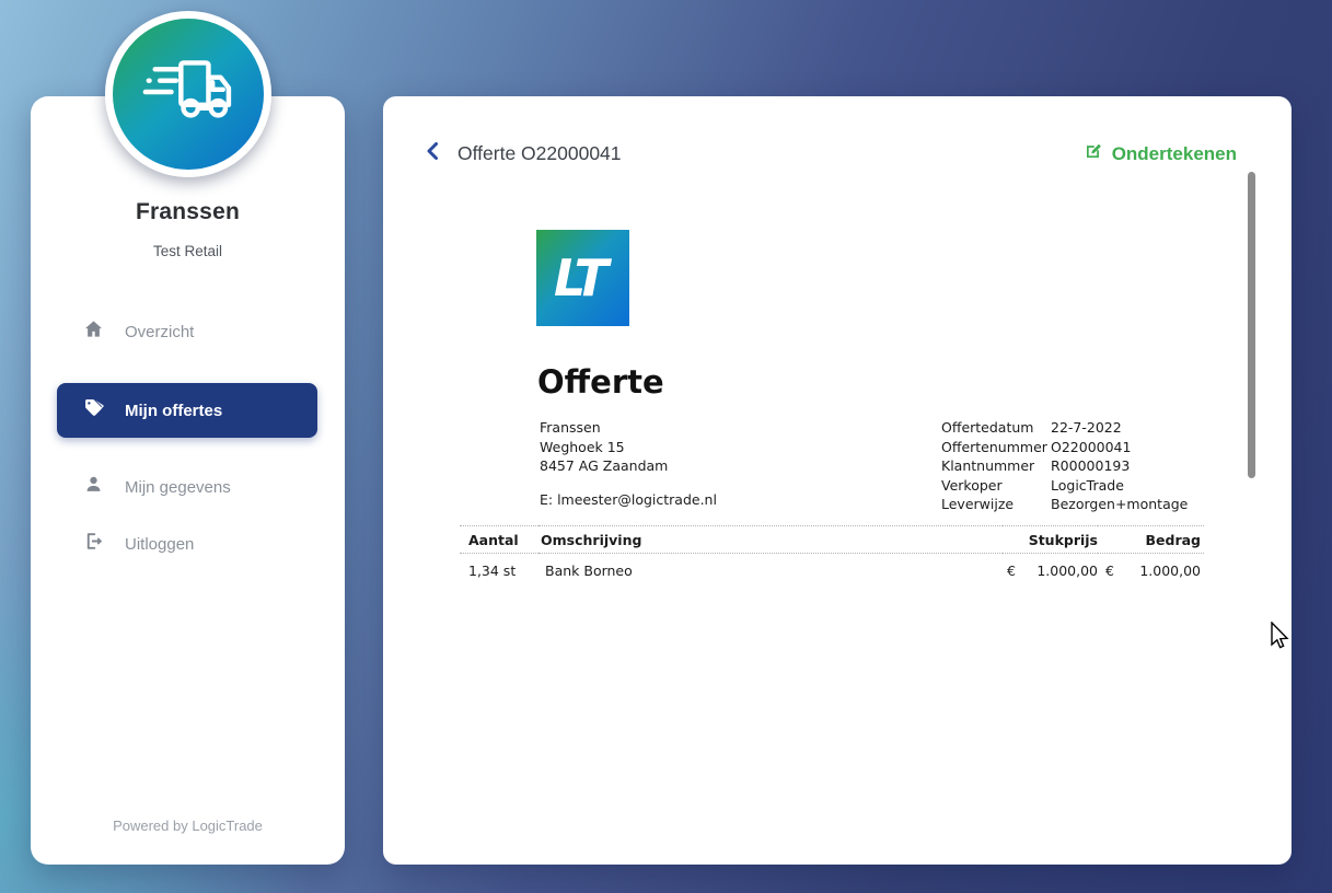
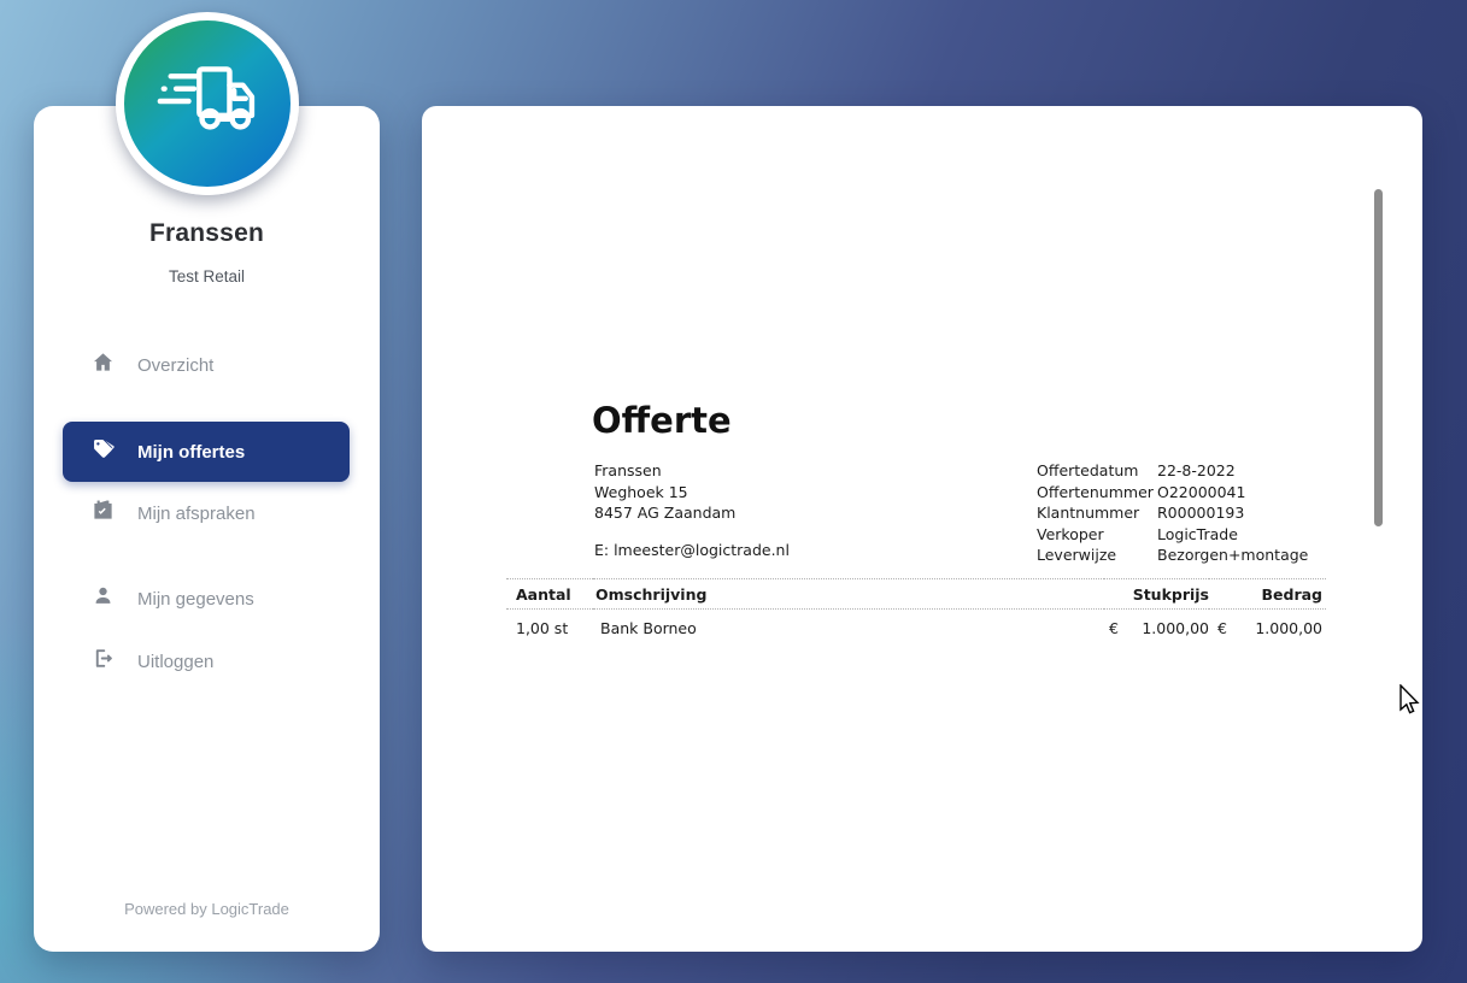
  Franssen
  Test Retail
  Overzicht
  Mijn offertes
+ Mijn afspraken
  Mijn gegevens
  Uitloggen
  Powered by LogicTrade
- Offerte O22000041
- Ondertekenen
- LT
  Offerte
  Franssen
  Weghoek 15
  8457 AG Zaandam
  E: lmeester@logictrade.nl
  Offertedatum
- 22-7-2022
+ 22-8-2022
  Offertenummer
  O22000041
  Klantnummer
  R00000193
  Verkoper
  LogicTrade
  Leverwijze
  Bezorgen+montage
  Aantal
  Omschrijving
  Stukprijs
  Bedrag
- 1,34 st
+ 1,00 st
  Bank Borneo
  €
  1.000,00
  €
  1.000,00
